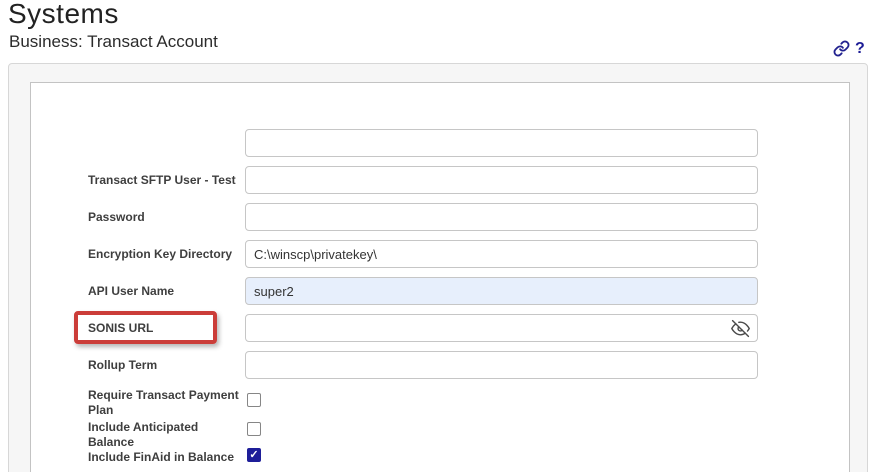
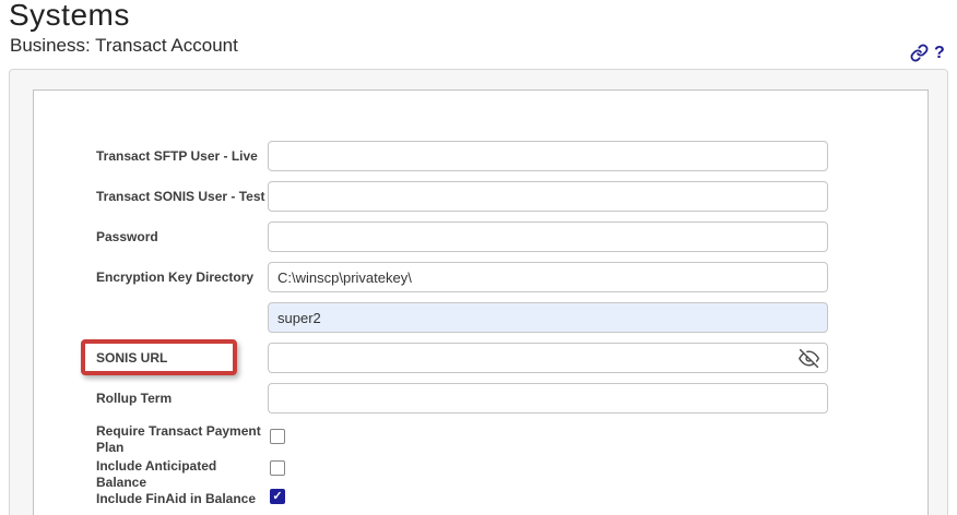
  Systems
  Business: Transact Account
  ?
+ Transact SFTP User - Live
- Transact SFTP User - Test
+ Transact SONIS User - Test
  Password
  Encryption Key Directory
  C:\winscp\privatekey\
- API User Name
  super2
  SONIS URL
  Rollup Term
  Require Transact Payment Plan
  Include Anticipated Balance
  Include FinAid in Balance
  ✓
